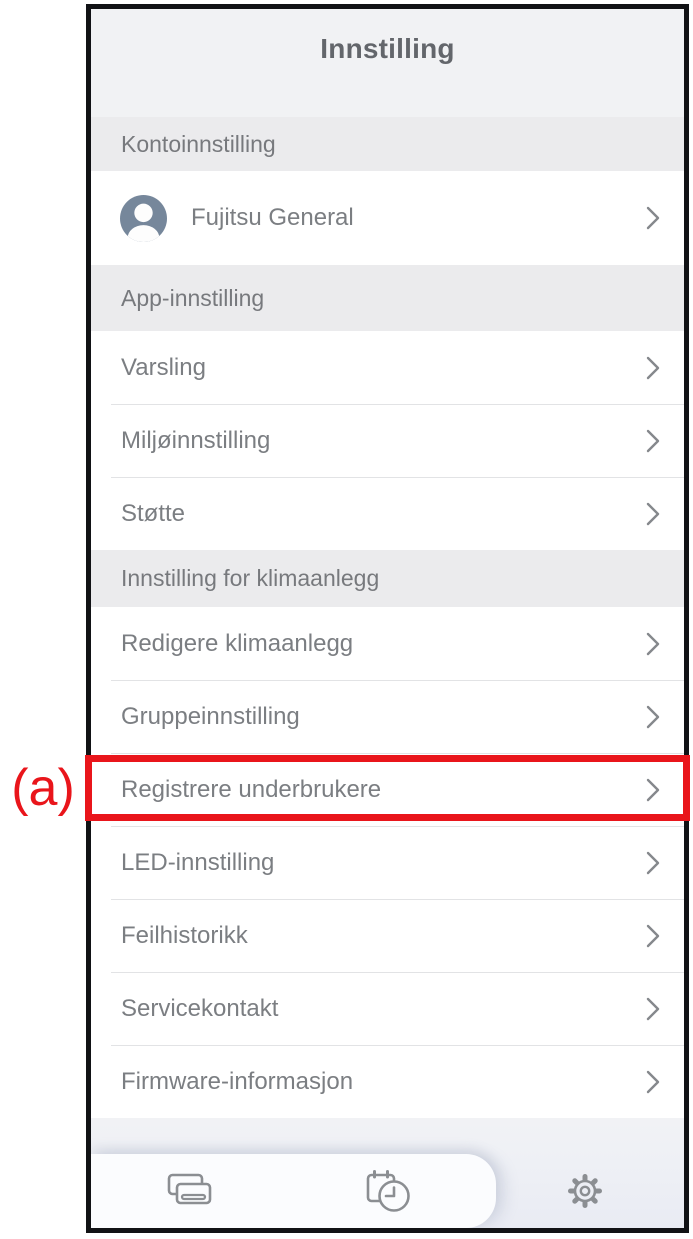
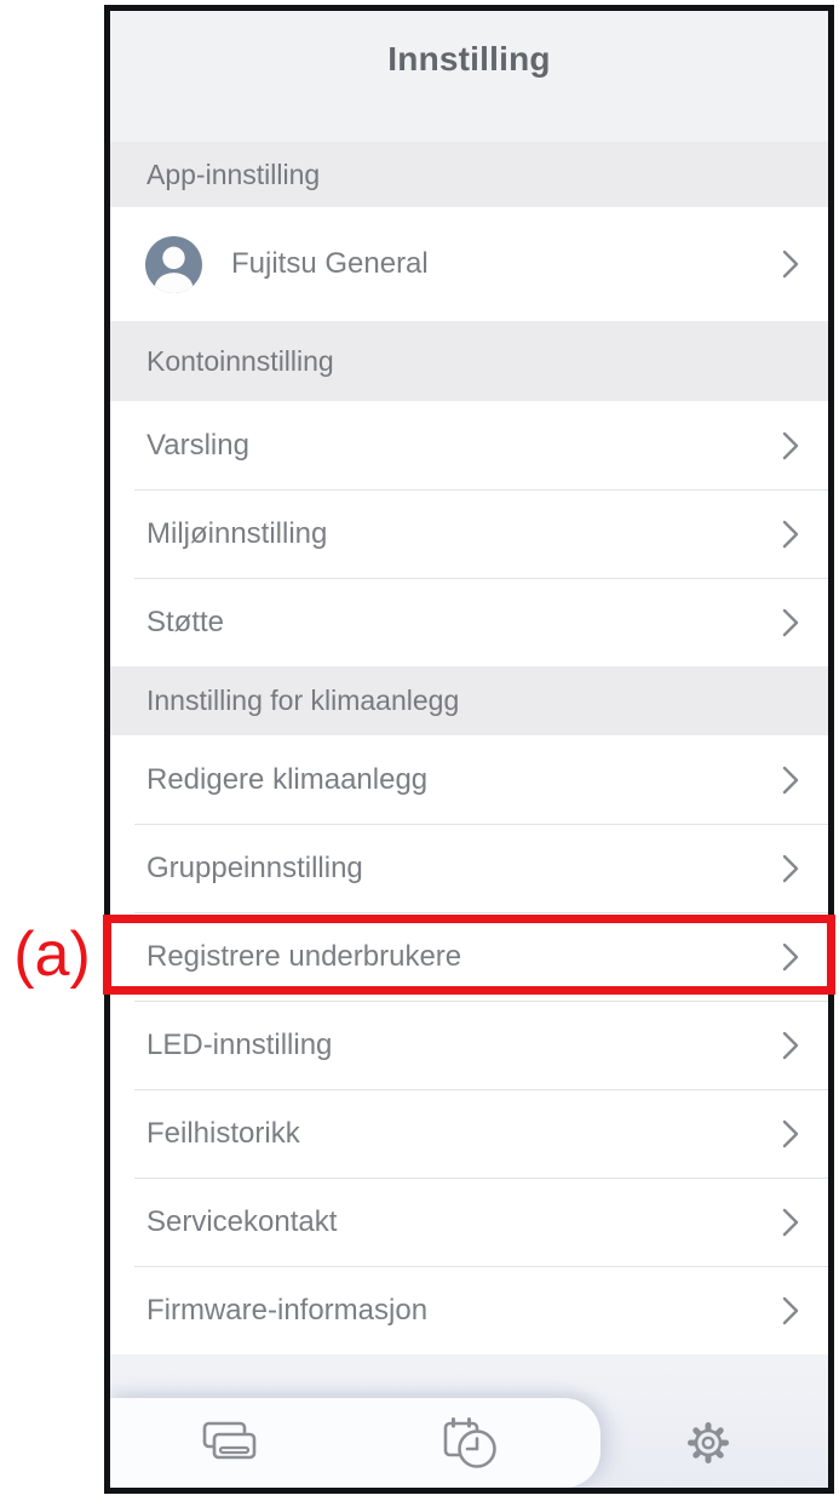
  (a)
  Innstilling
- Kontoinnstilling
+ App-innstilling
  Fujitsu General
- App-innstilling
+ Kontoinnstilling
  Varsling
  Miljøinnstilling
  Støtte
  Innstilling for klimaanlegg
  Redigere klimaanlegg
  Gruppeinnstilling
  Registrere underbrukere
  LED-innstilling
  Feilhistorikk
  Servicekontakt
  Firmware-informasjon
